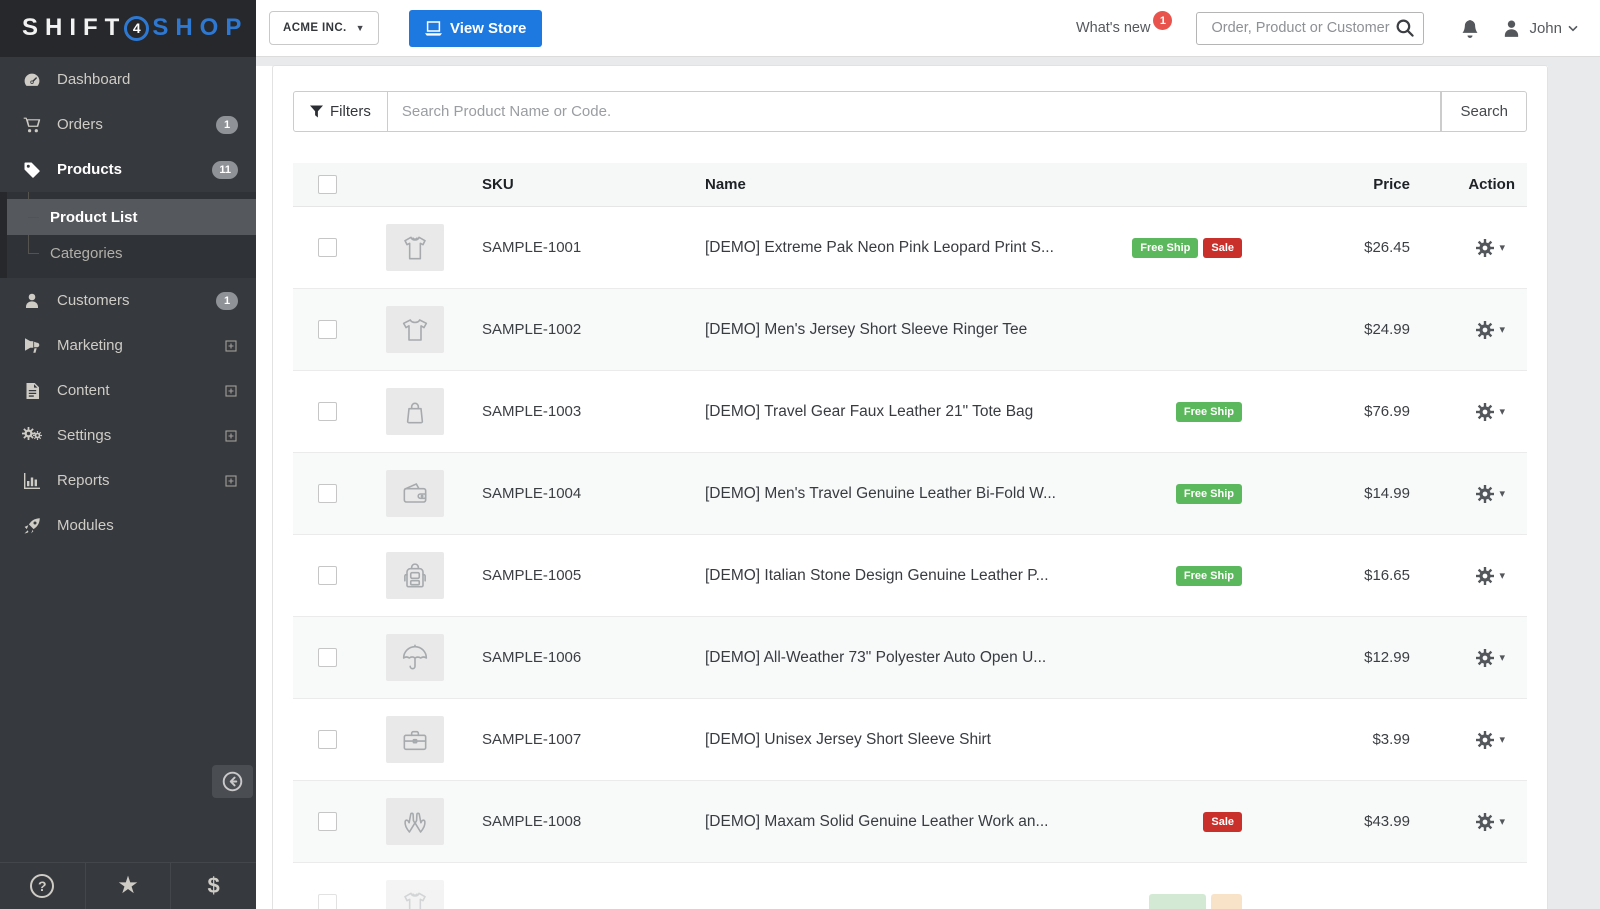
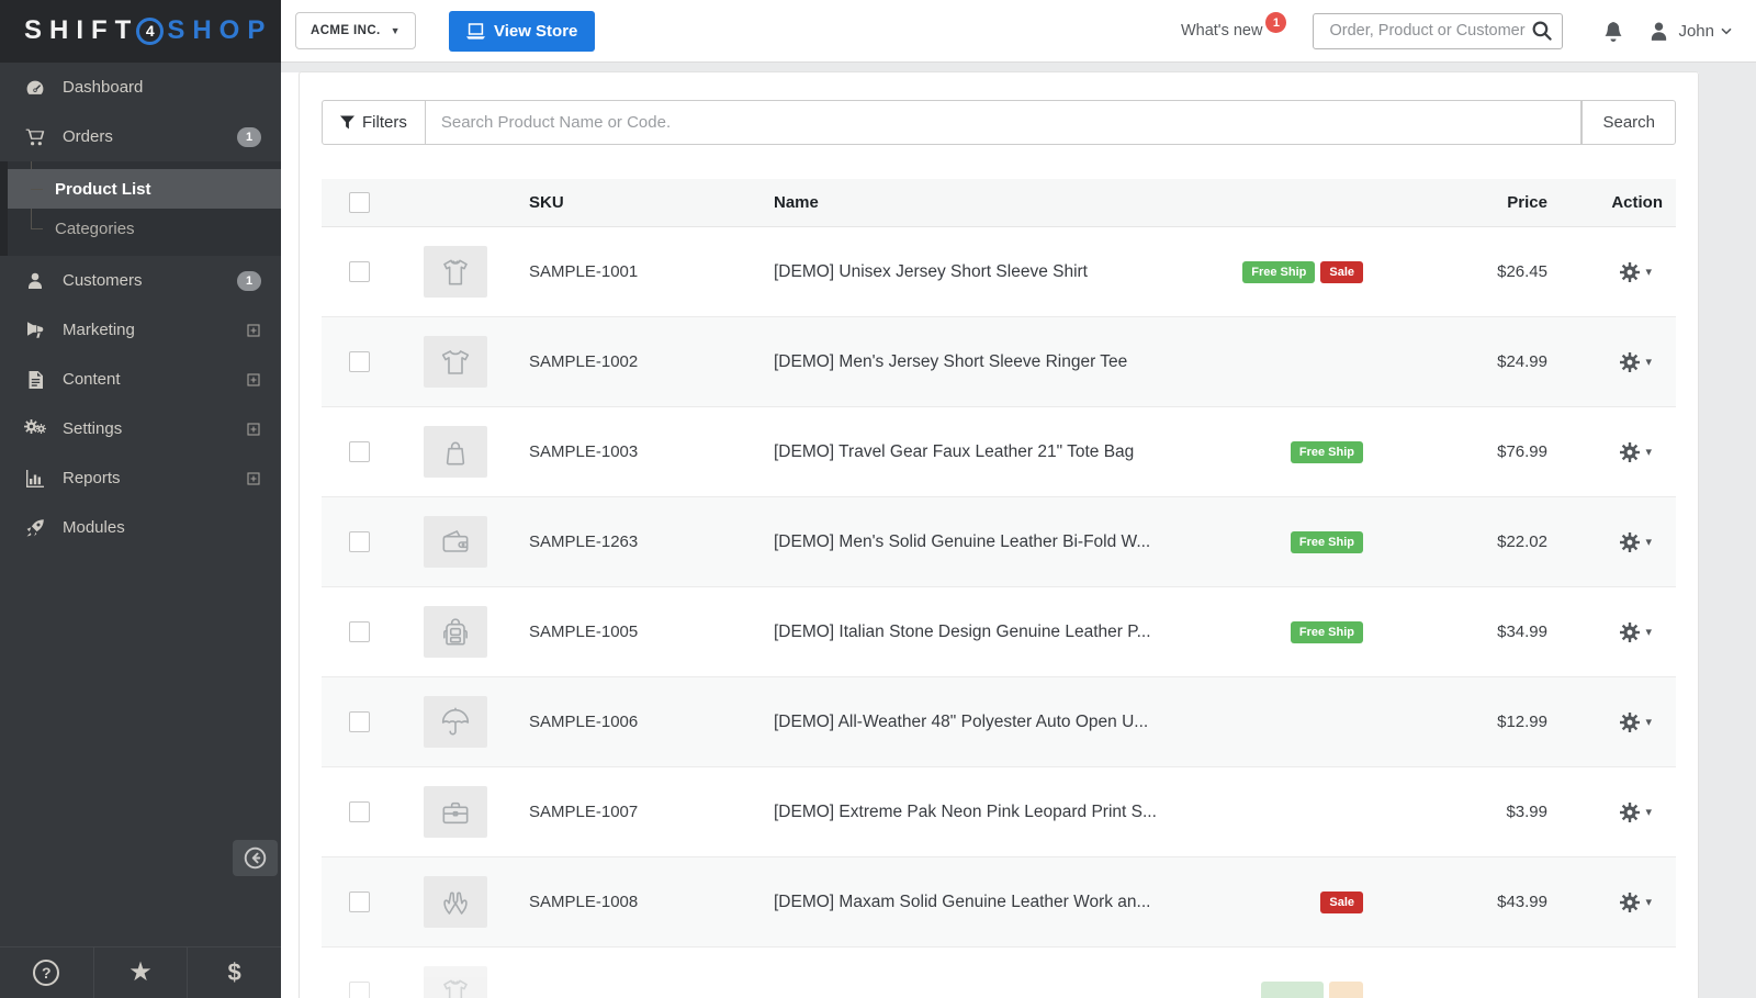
  SHIFT
  4
  SHOP
  ACME INC.
  ▼
  View Store
  What's new
  1
  Order, Product or Customer
  John
  Dashboard
  Orders
  1
- Products
- 11
  Product List
  Categories
  Customers
  1
  Marketing
  Content
  Settings
  Reports
  Modules
  ?
  ★
  $
  Filters
  Search Product Name or Code.
  Search
  SKU
  Name
  Price
  Action
  SAMPLE-1001
- [DEMO] Extreme Pak Neon Pink Leopard Print S...
+ [DEMO] Unisex Jersey Short Sleeve Shirt
  Free Ship
  Sale
  $26.45
  ▾
  SAMPLE-1002
  [DEMO] Men's Jersey Short Sleeve Ringer Tee
  $24.99
  ▾
  SAMPLE-1003
  [DEMO] Travel Gear Faux Leather 21" Tote Bag
  Free Ship
  $76.99
  ▾
- SAMPLE-1004
+ SAMPLE-1263
- [DEMO] Men's Travel Genuine Leather Bi-Fold W...
+ [DEMO] Men's Solid Genuine Leather Bi-Fold W...
  Free Ship
- $14.99
+ $22.02
  ▾
  SAMPLE-1005
  [DEMO] Italian Stone Design Genuine Leather P...
  Free Ship
- $16.65
+ $34.99
  ▾
  SAMPLE-1006
- [DEMO] All-Weather 73" Polyester Auto Open U...
+ [DEMO] All-Weather 48" Polyester Auto Open U...
  $12.99
  ▾
  SAMPLE-1007
- [DEMO] Unisex Jersey Short Sleeve Shirt
+ [DEMO] Extreme Pak Neon Pink Leopard Print S...
  $3.99
  ▾
  SAMPLE-1008
  [DEMO] Maxam Solid Genuine Leather Work an...
  Sale
  $43.99
  ▾
